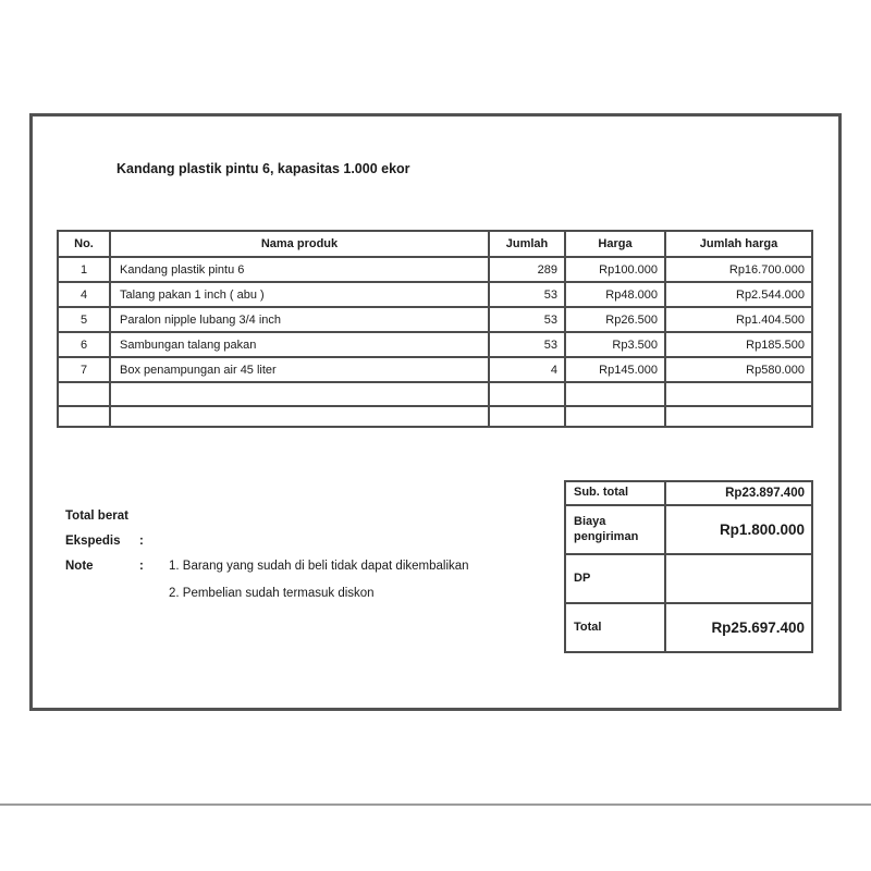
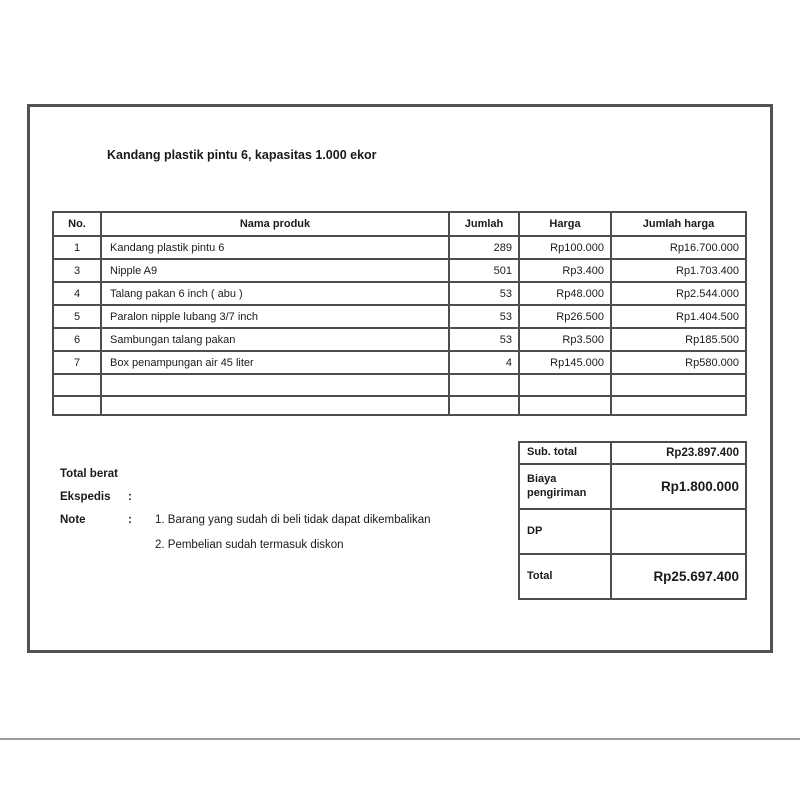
  Kandang plastik pintu 6, kapasitas 1.000 ekor
  No.	Nama produk	Jumlah	Harga	Jumlah harga
  1	Kandang plastik pintu 6	289	Rp100.000	Rp16.700.000
+ 3	Nipple A9	501	Rp3.400	Rp1.703.400
- 4	Talang pakan 1 inch ( abu )	53	Rp48.000	Rp2.544.000
+ 4	Talang pakan 6 inch ( abu )	53	Rp48.000	Rp2.544.000
- 5	Paralon nipple lubang 3/4 inch	53	Rp26.500	Rp1.404.500
+ 5	Paralon nipple lubang 3/7 inch	53	Rp26.500	Rp1.404.500
  6	Sambungan talang pakan	53	Rp3.500	Rp185.500
  7	Box penampungan air 45 liter	4	Rp145.000	Rp580.000
  Sub. total	Rp23.897.400
  Biaya pengiriman	Rp1.800.000
  DP
  Total	Rp25.697.400
  Total berat
  Ekspedis
  :
  Note
  :
  1. Barang yang sudah di beli tidak dapat dikembalikan
  2. Pembelian sudah termasuk diskon
